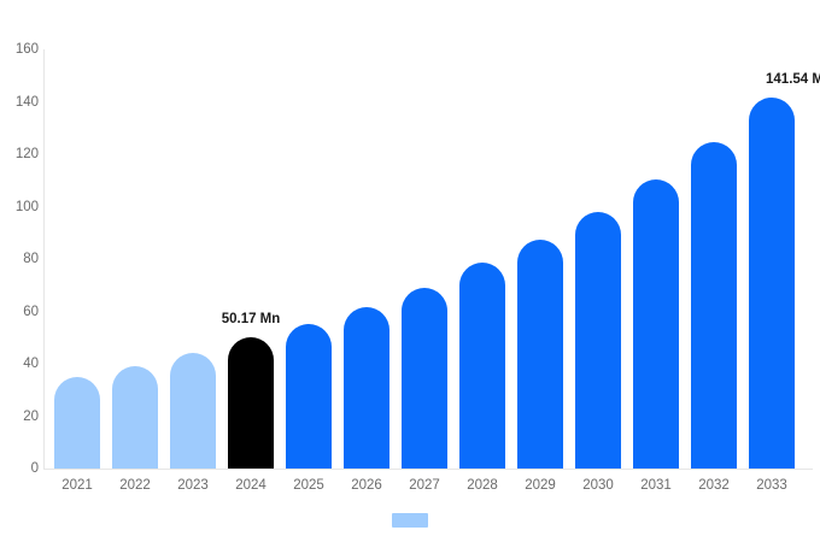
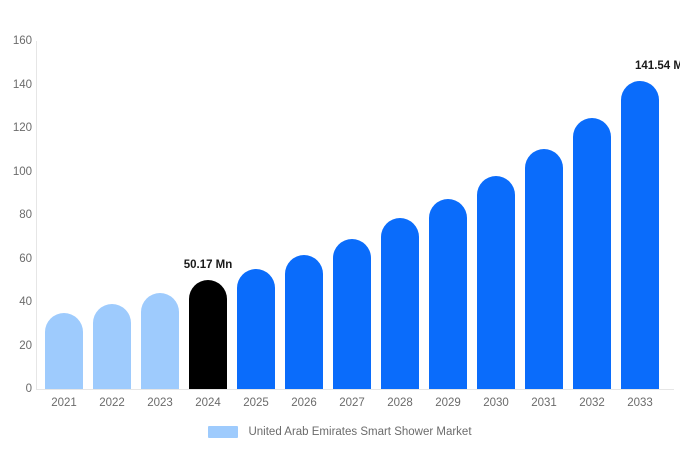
  0
  20
  40
  60
  80
  100
  120
  140
  160
  50.17 Mn
  141.54 M
  2021
  2022
  2023
  2024
  2025
  2026
  2027
  2028
  2029
  2030
  2031
  2032
  2033
+ United Arab Emirates Smart Shower Market
